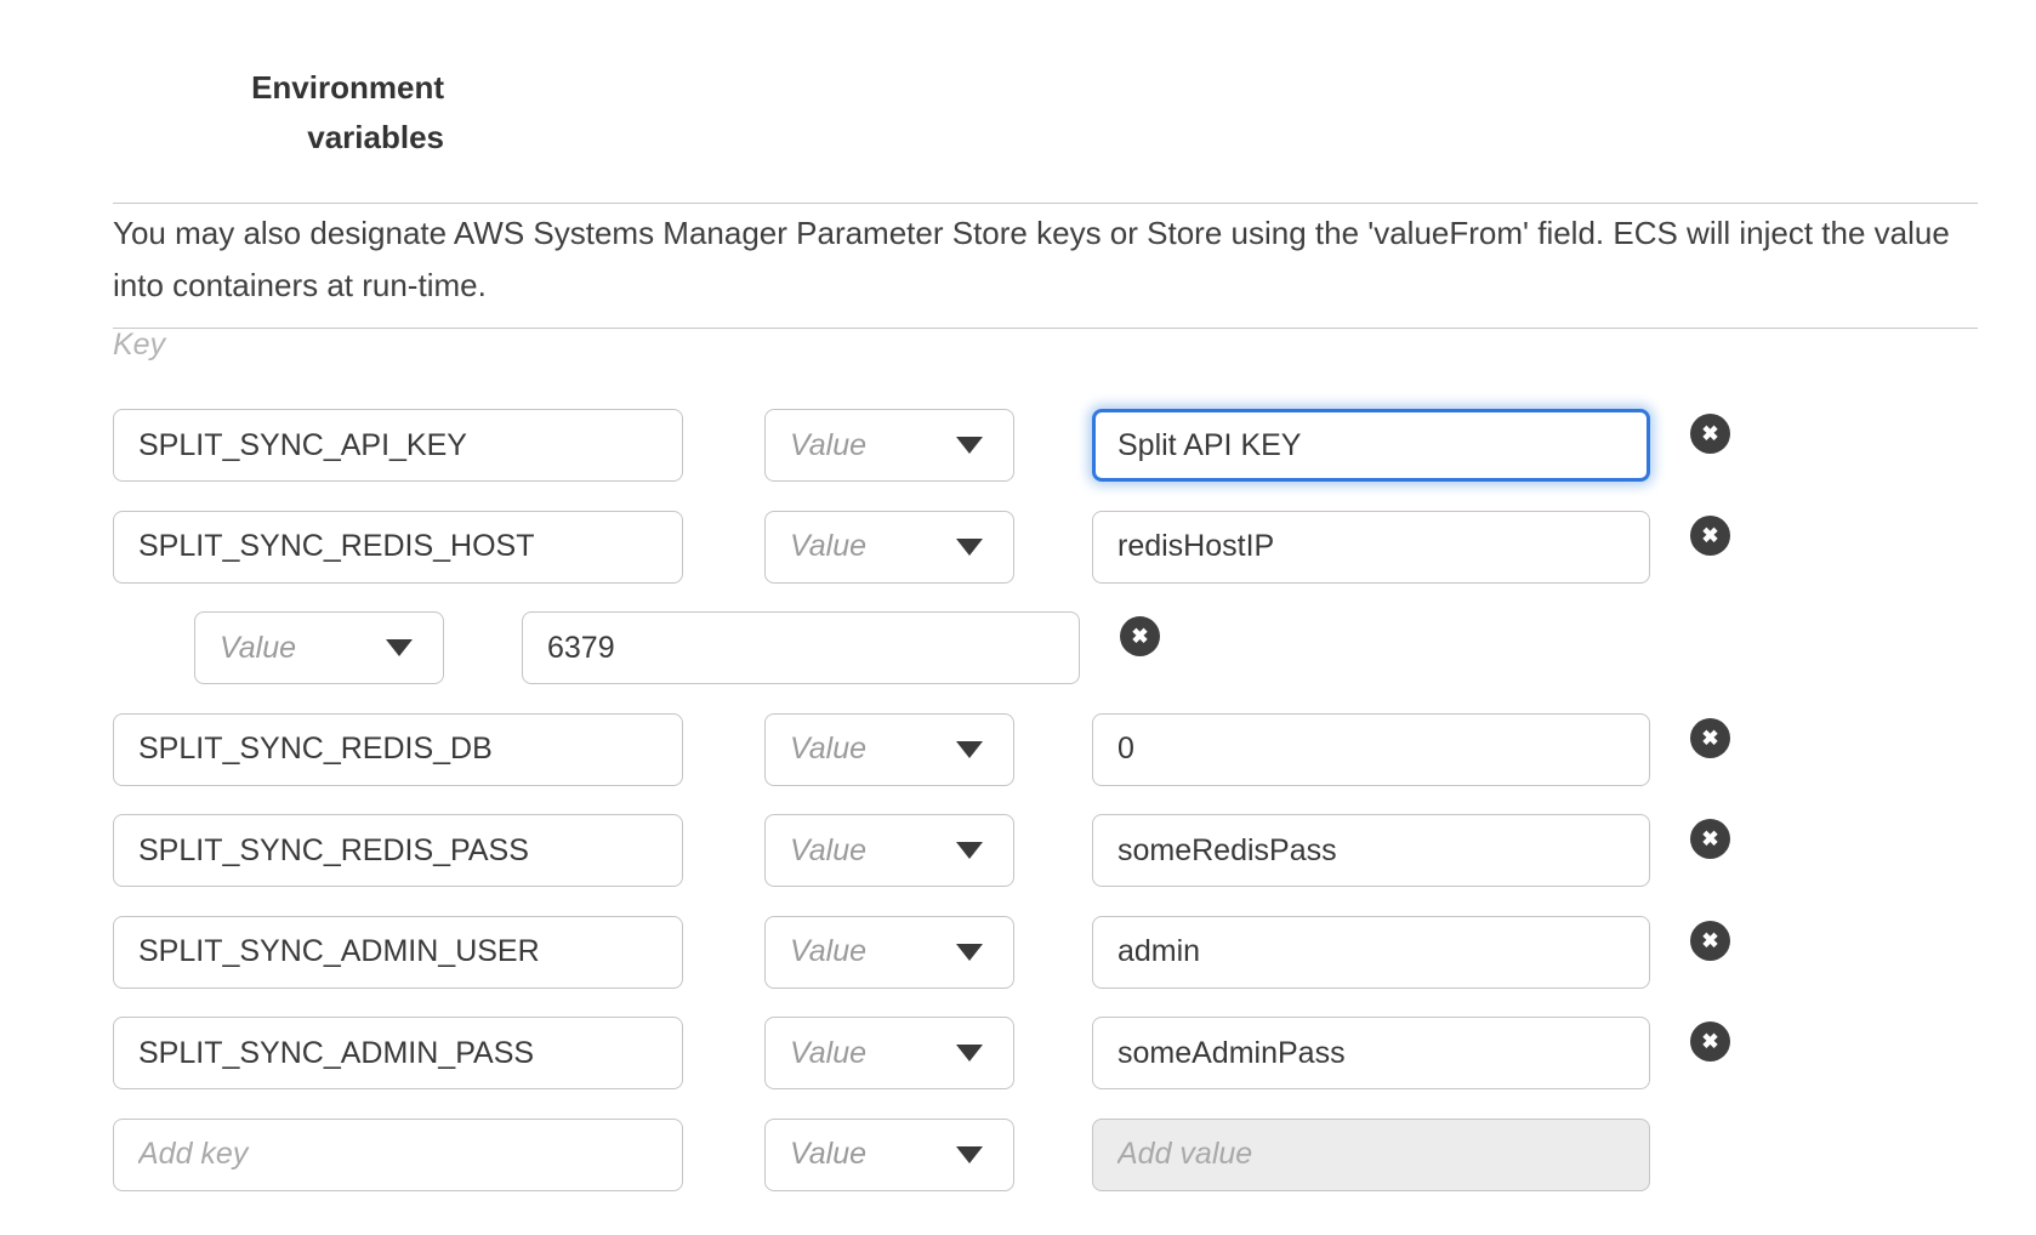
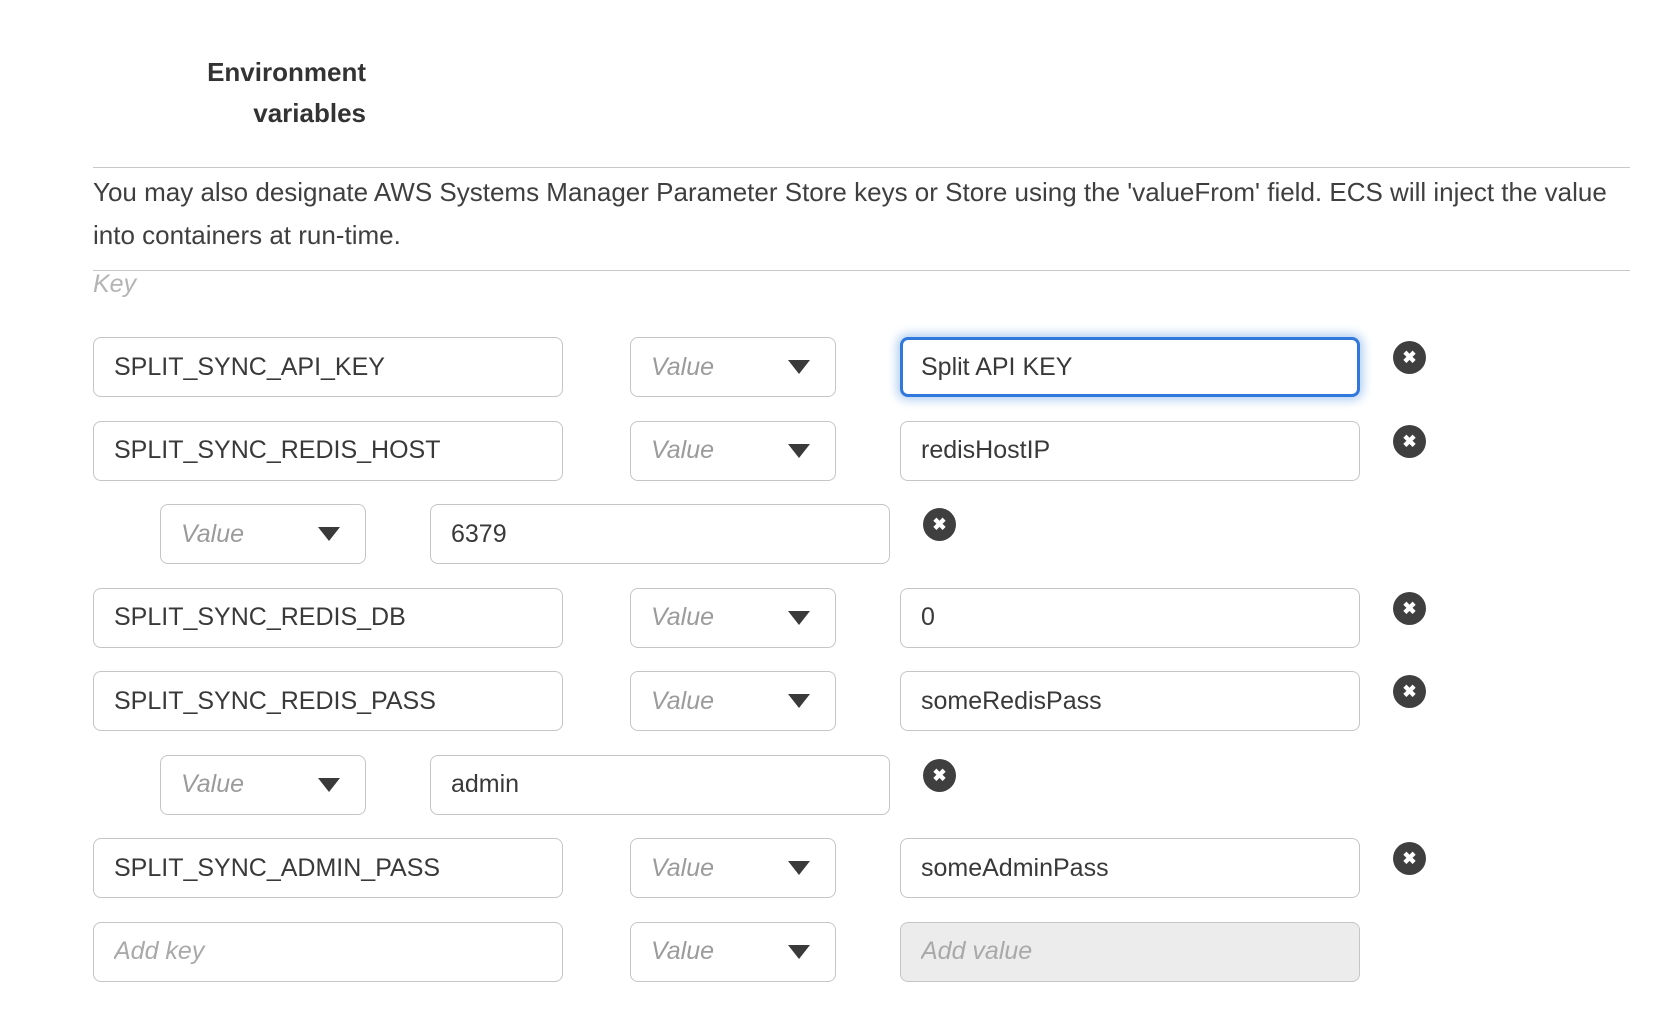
  Environment variables
  You may also designate AWS Systems Manager Parameter Store keys or Store using the 'valueFrom' field. ECS will inject the value into containers at run-time.
  Key
  SPLIT_SYNC_API_KEY
  Value
  Split API KEY
  ✖
  SPLIT_SYNC_REDIS_HOST
  Value
  redisHostIP
  ✖
  Value
  6379
  ✖
  SPLIT_SYNC_REDIS_DB
  Value
  0
  ✖
  SPLIT_SYNC_REDIS_PASS
  Value
  someRedisPass
  ✖
- SPLIT_SYNC_ADMIN_USER
  Value
  admin
  ✖
  SPLIT_SYNC_ADMIN_PASS
  Value
  someAdminPass
  ✖
  Add key
  Value
  Add value
